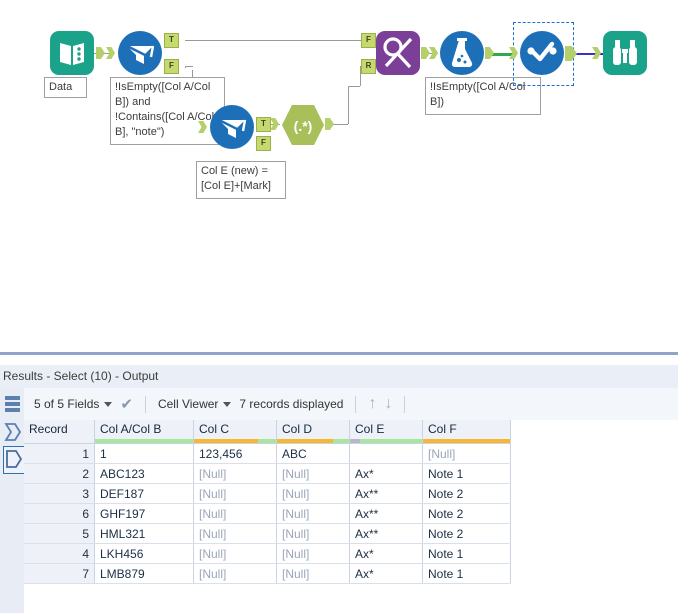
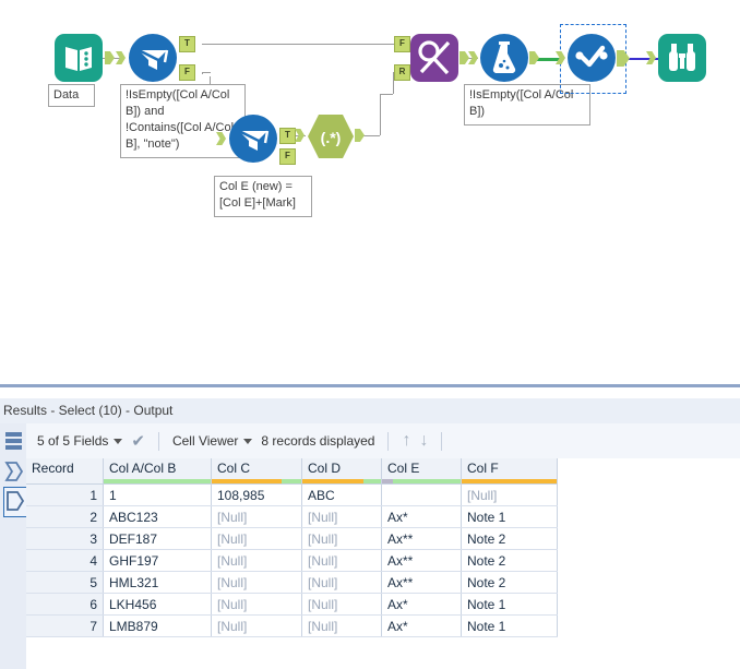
  Data
  T
  F
  !IsEmpty([Col A/Col B]) and !Contains([Col A/Co B], "note")
  T
  F
  Col E (new) = [Col E]+[Mark]
  (.*)
  F
  R
  !IsEmpty([Col A/Col B])
  Results - Select (10) - Output
  5 of 5 Fields
  ✔
  Cell Viewer
- 7 records displayed
+ 8 records displayed
  ↑
  ↓
  Record	Col A/Col B	Col C	Col D	Col E	Col F
- 1	1	123,456	ABC		[Null]
+ 1	1	108,985	ABC		[Null]
  2	ABC123	[Null]	[Null]	Ax*	Note 1
  3	DEF187	[Null]	[Null]	Ax**	Note 2
- 6	GHF197	[Null]	[Null]	Ax**	Note 2
+ 4	GHF197	[Null]	[Null]	Ax**	Note 2
  5	HML321	[Null]	[Null]	Ax**	Note 2
- 4	LKH456	[Null]	[Null]	Ax*	Note 1
+ 6	LKH456	[Null]	[Null]	Ax*	Note 1
  7	LMB879	[Null]	[Null]	Ax*	Note 1
